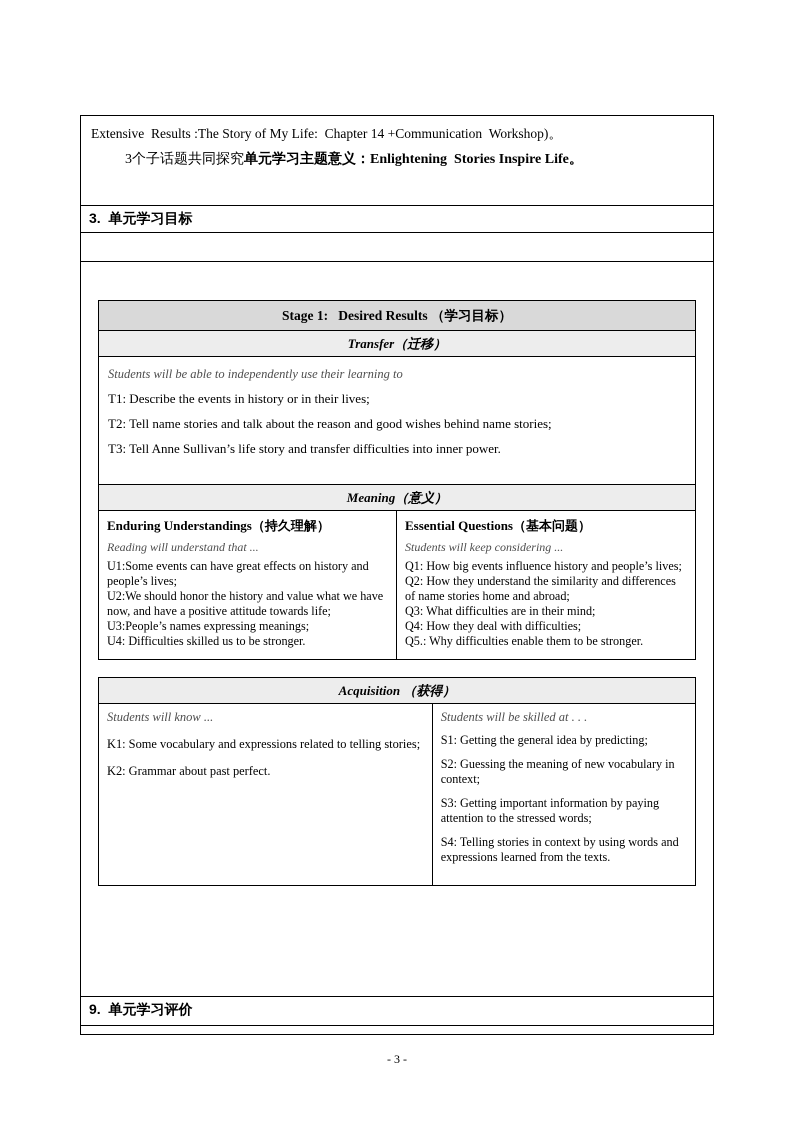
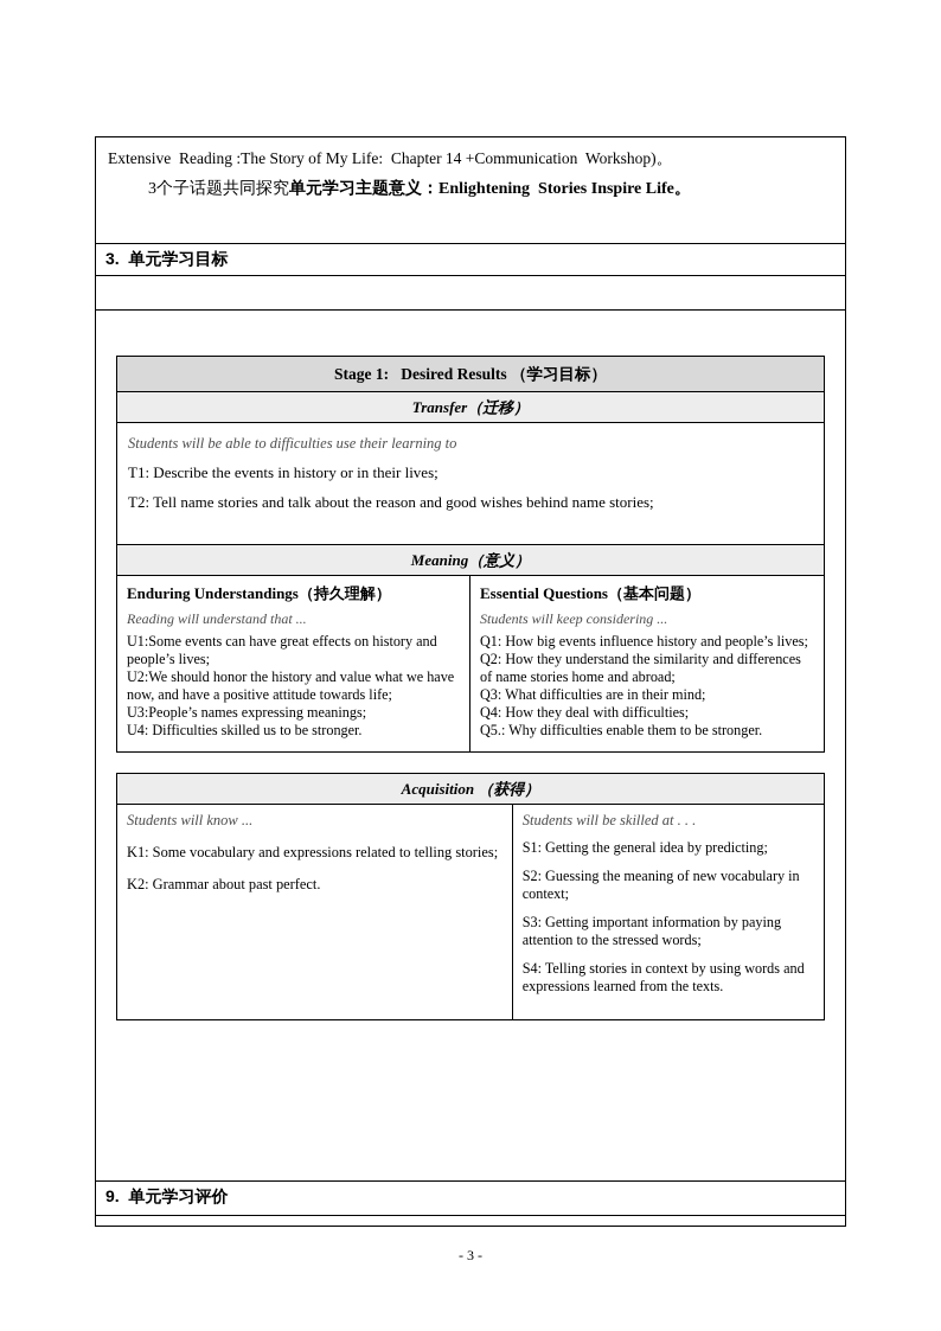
- Extensive Results :The Story of My Life: Chapter 14 +Communication Workshop)。
+ Extensive Reading :The Story of My Life: Chapter 14 +Communication Workshop)。
  3个子话题共同探究单元学习主题意义：Enlightening Stories Inspire Life。
  3. 单元学习目标
  Stage 1: Desired Results （学习目标）
  Transfer（迁移）
- Students will be able to independently use their learning to
+ Students will be able to difficulties use their learning to
  T1: Describe the events in history or in their lives;
  T2: Tell name stories and talk about the reason and good wishes behind name stories;
- T3: Tell Anne Sullivan’s life story and transfer difficulties into inner power.
  Meaning（意义）
  Enduring Understandings（持久理解）
  Reading will understand that ...
  U1:Some events can have great effects on history and people’s lives;
  U2:We should honor the history and value what we have now, and have a positive attitude towards life;
  U3:People’s names expressing meanings;
  U4: Difficulties skilled us to be stronger.
  Essential Questions（基本问题）
  Students will keep considering ...
  Q1: How big events influence history and people’s lives;
  Q2: How they understand the similarity and differences of name stories home and abroad;
  Q3: What difficulties are in their mind;
  Q4: How they deal with difficulties;
  Q5.: Why difficulties enable them to be stronger.
  Acquisition （获得）
  Students will know ...
  K1: Some vocabulary and expressions related to telling stories;
  K2: Grammar about past perfect.
  Students will be skilled at . . .
  S1: Getting the general idea by predicting;
  S2: Guessing the meaning of new vocabulary in context;
  S3: Getting important information by paying attention to the stressed words;
  S4: Telling stories in context by using words and expressions learned from the texts.
  9. 单元学习评价
  - 3 -
